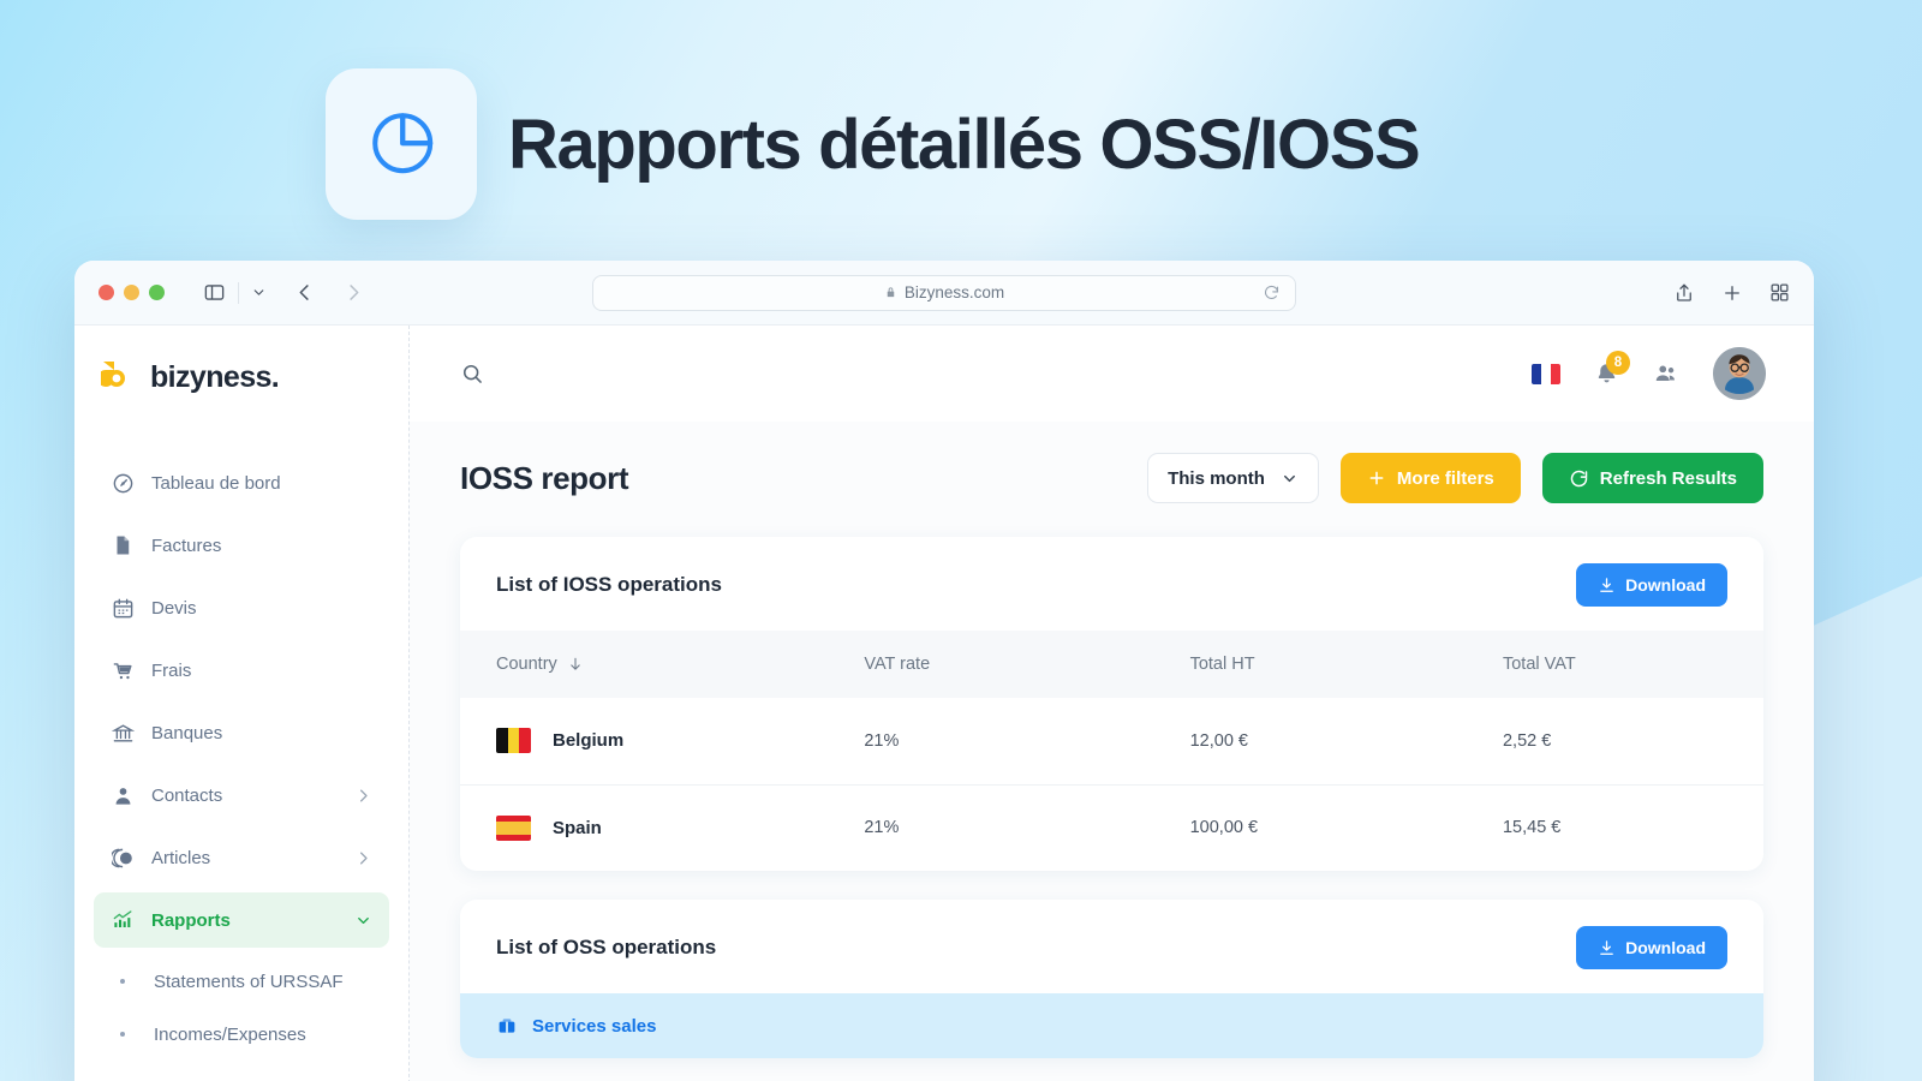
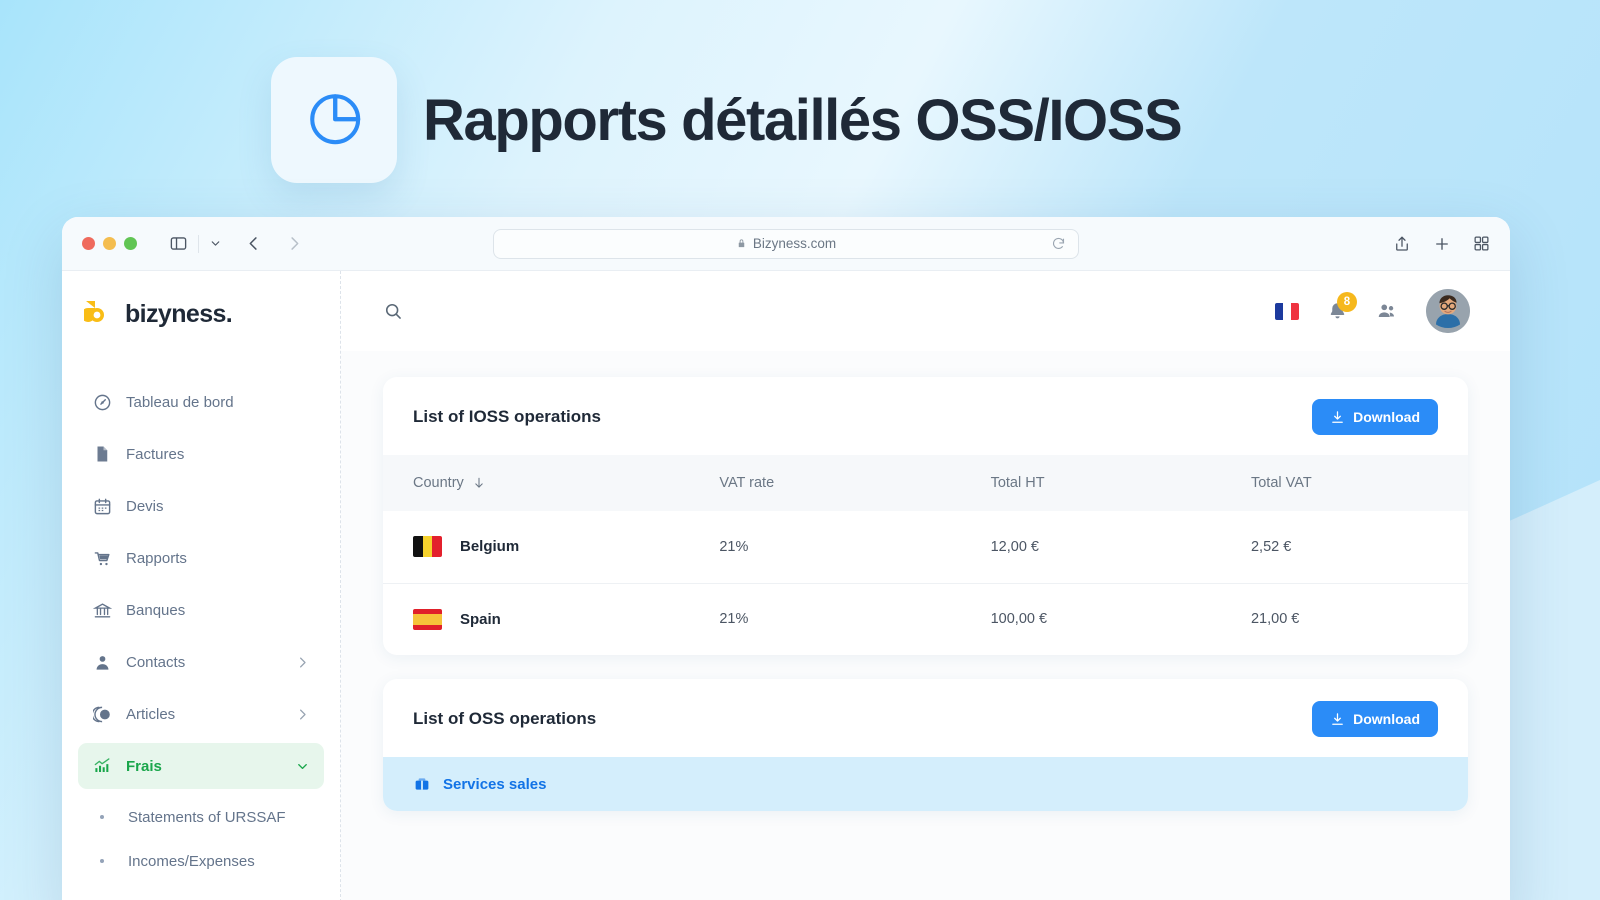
  Rapports détaillés OSS/IOSS
  Bizyness.com
  bizyness.
  Tableau de bord
  Factures
  Devis
- Frais
+ Rapports
  Banques
  Contacts
  Articles
- Rapports
+ Frais
  Statements of URSSAF
  Incomes/Expenses
  8
- IOSS report
- This month
- More filters
- Refresh Results
  List of IOSS operations
  Download
  Country	VAT rate	Total HT	Total VAT
  Belgium	21%	12,00 €	2,52 €
- Spain	21%	100,00 €	15,45 €
+ Spain	21%	100,00 €	21,00 €
  List of OSS operations
  Download
  Services sales
